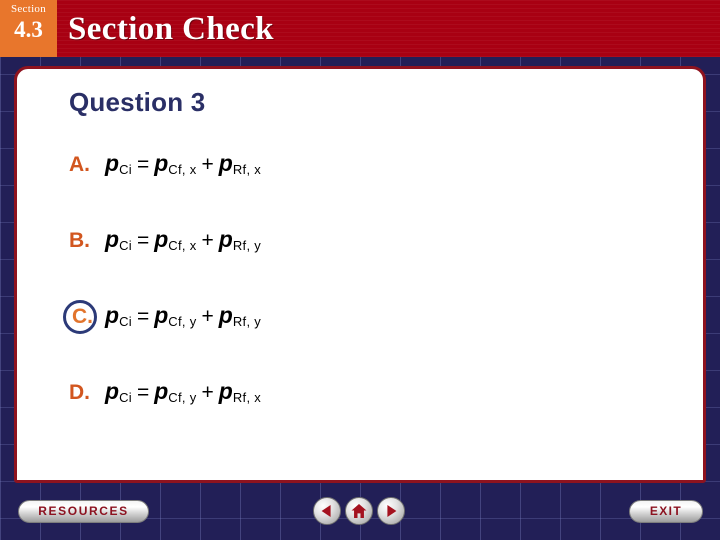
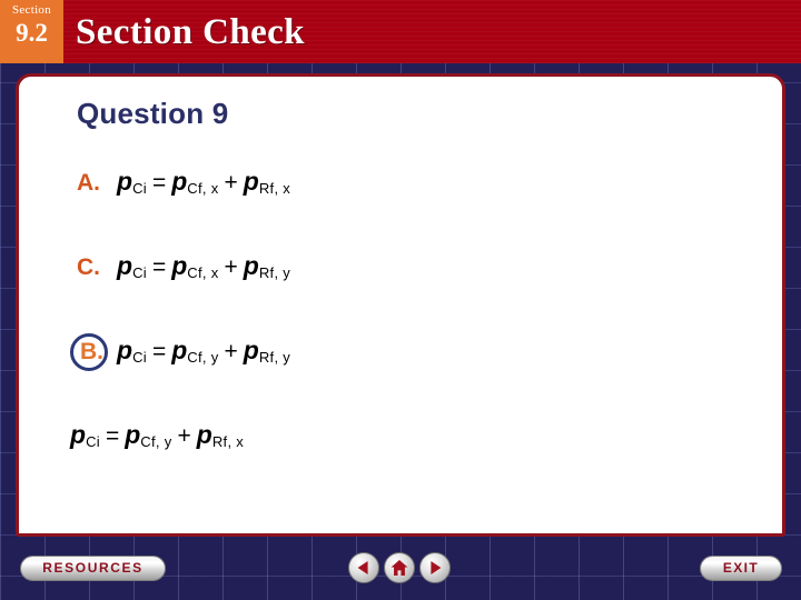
  Section
- 4.3
+ 9.2
  Section Check
- Question 3
+ Question 9
  A.
  pCi = pCf, x + pRf, x
- B.
+ C.
  pCi = pCf, x + pRf, y
- C.
+ B.
  pCi = pCf, y + pRf, y
- D.
  pCi = pCf, y + pRf, x
  RESOURCES
  EXIT
